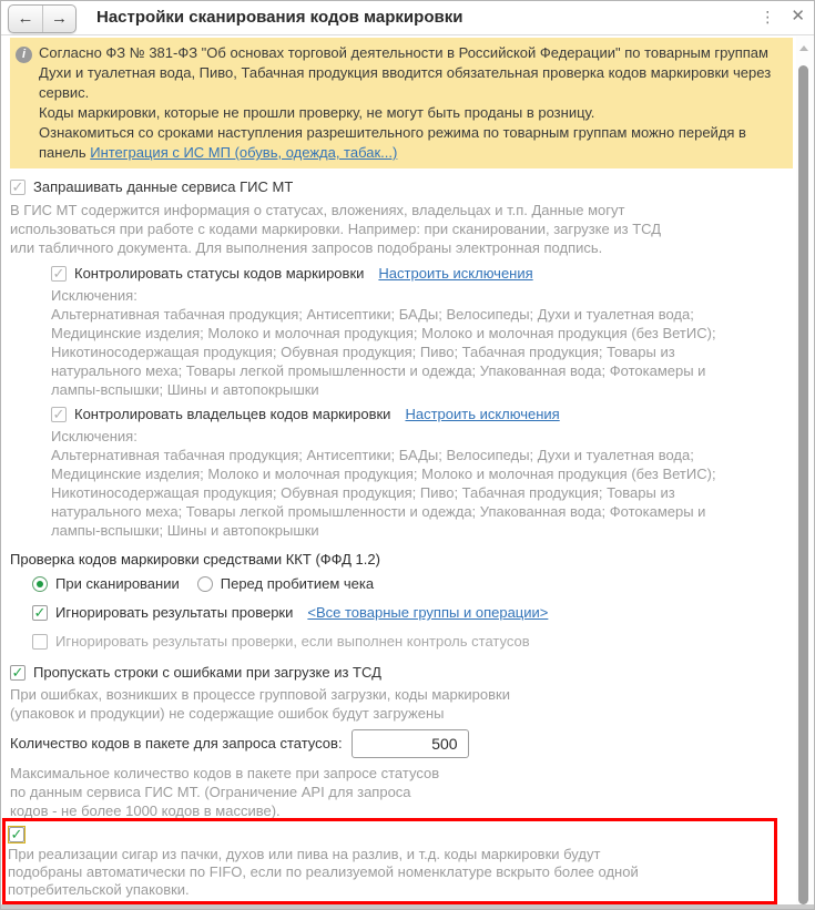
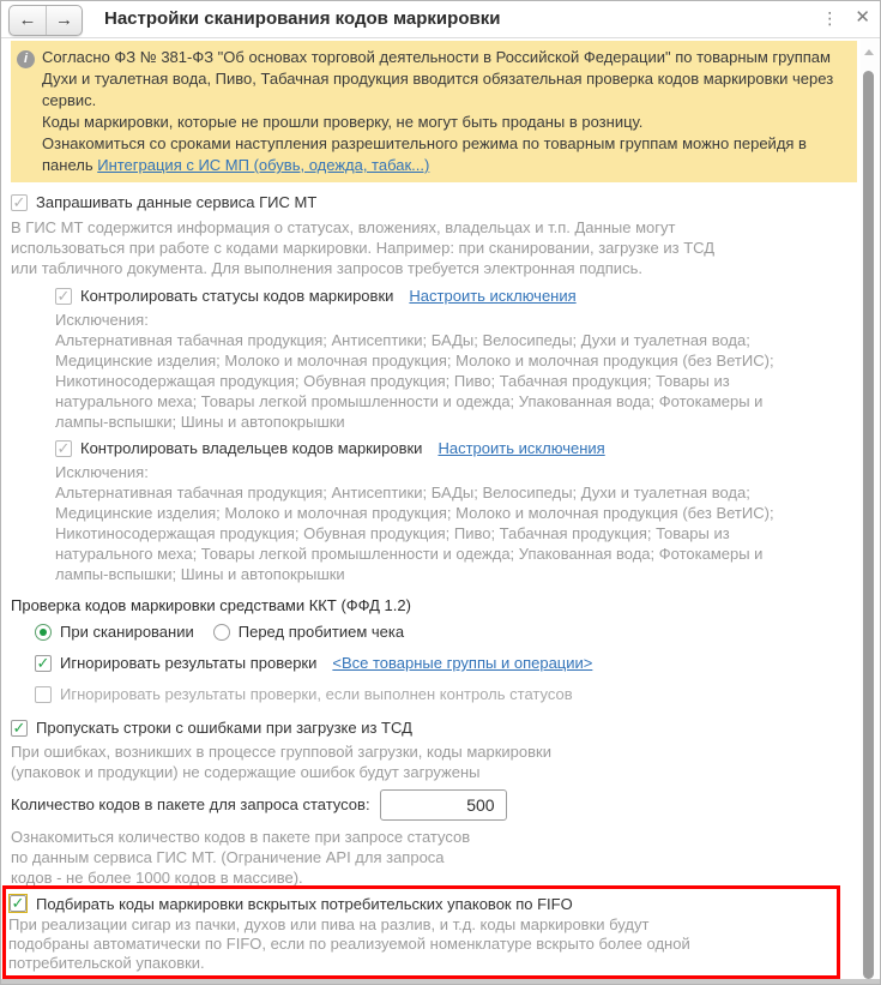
  ←
  →
  Настройки сканирования кодов маркировки
  ⋮
  ✕
  i
  Согласно ФЗ № 381-ФЗ "Об основах торговой деятельности в Российской Федерации" по товарным группам
  Духи и туалетная вода, Пиво, Табачная продукция вводится обязательная проверка кодов маркировки через
  сервис.
  Коды маркировки, которые не прошли проверку, не могут быть проданы в розницу.
  Ознакомиться со сроками наступления разрешительного режима по товарным группам можно перейдя в
  панель Интеграция с ИС МП (обувь, одежда, табак...)
  ✓
  Запрашивать данные сервиса ГИС МТ
  В ГИС МТ содержится информация о статусах, вложениях, владельцах и т.п. Данные могут
  использоваться при работе с кодами маркировки. Например: при сканировании, загрузке из ТСД
- или табличного документа. Для выполнения запросов подобраны электронная подпись.
+ или табличного документа. Для выполнения запросов требуется электронная подпись.
  ✓
  Контролировать статусы кодов маркировки
  Настроить исключения
  Исключения:
  Альтернативная табачная продукция; Антисептики; БАДы; Велосипеды; Духи и туалетная вода;
  Медицинские изделия; Молоко и молочная продукция; Молоко и молочная продукция (без ВетИС);
  Никотиносодержащая продукция; Обувная продукция; Пиво; Табачная продукция; Товары из
  натурального меха; Товары легкой промышленности и одежда; Упакованная вода; Фотокамеры и
  лампы-вспышки; Шины и автопокрышки
  ✓
  Контролировать владельцев кодов маркировки
  Настроить исключения
  Исключения:
  Альтернативная табачная продукция; Антисептики; БАДы; Велосипеды; Духи и туалетная вода;
  Медицинские изделия; Молоко и молочная продукция; Молоко и молочная продукция (без ВетИС);
  Никотиносодержащая продукция; Обувная продукция; Пиво; Табачная продукция; Товары из
  натурального меха; Товары легкой промышленности и одежда; Упакованная вода; Фотокамеры и
  лампы-вспышки; Шины и автопокрышки
  Проверка кодов маркировки средствами ККТ (ФФД 1.2)
  При сканировании
  Перед пробитием чека
  ✓
  Игнорировать результаты проверки
  <Все товарные группы и операции>
  Игнорировать результаты проверки, если выполнен контроль статусов
  ✓
  Пропускать строки с ошибками при загрузке из ТСД
  При ошибках, возникших в процессе групповой загрузки, коды маркировки
  (упаковок и продукции) не содержащие ошибок будут загружены
  Количество кодов в пакете для запроса статусов:
  500
- Максимальное количество кодов в пакете при запросе статусов
+ Ознакомиться количество кодов в пакете при запросе статусов
  по данным сервиса ГИС МТ. (Ограничение API для запроса
  кодов - не более 1000 кодов в массиве).
  ✓
+ Подбирать коды маркировки вскрытых потребительских упаковок по FIFO
  При реализации сигар из пачки, духов или пива на разлив, и т.д. коды маркировки будут
  подобраны автоматически по FIFO, если по реализуемой номенклатуре вскрыто более одной
  потребительской упаковки.
